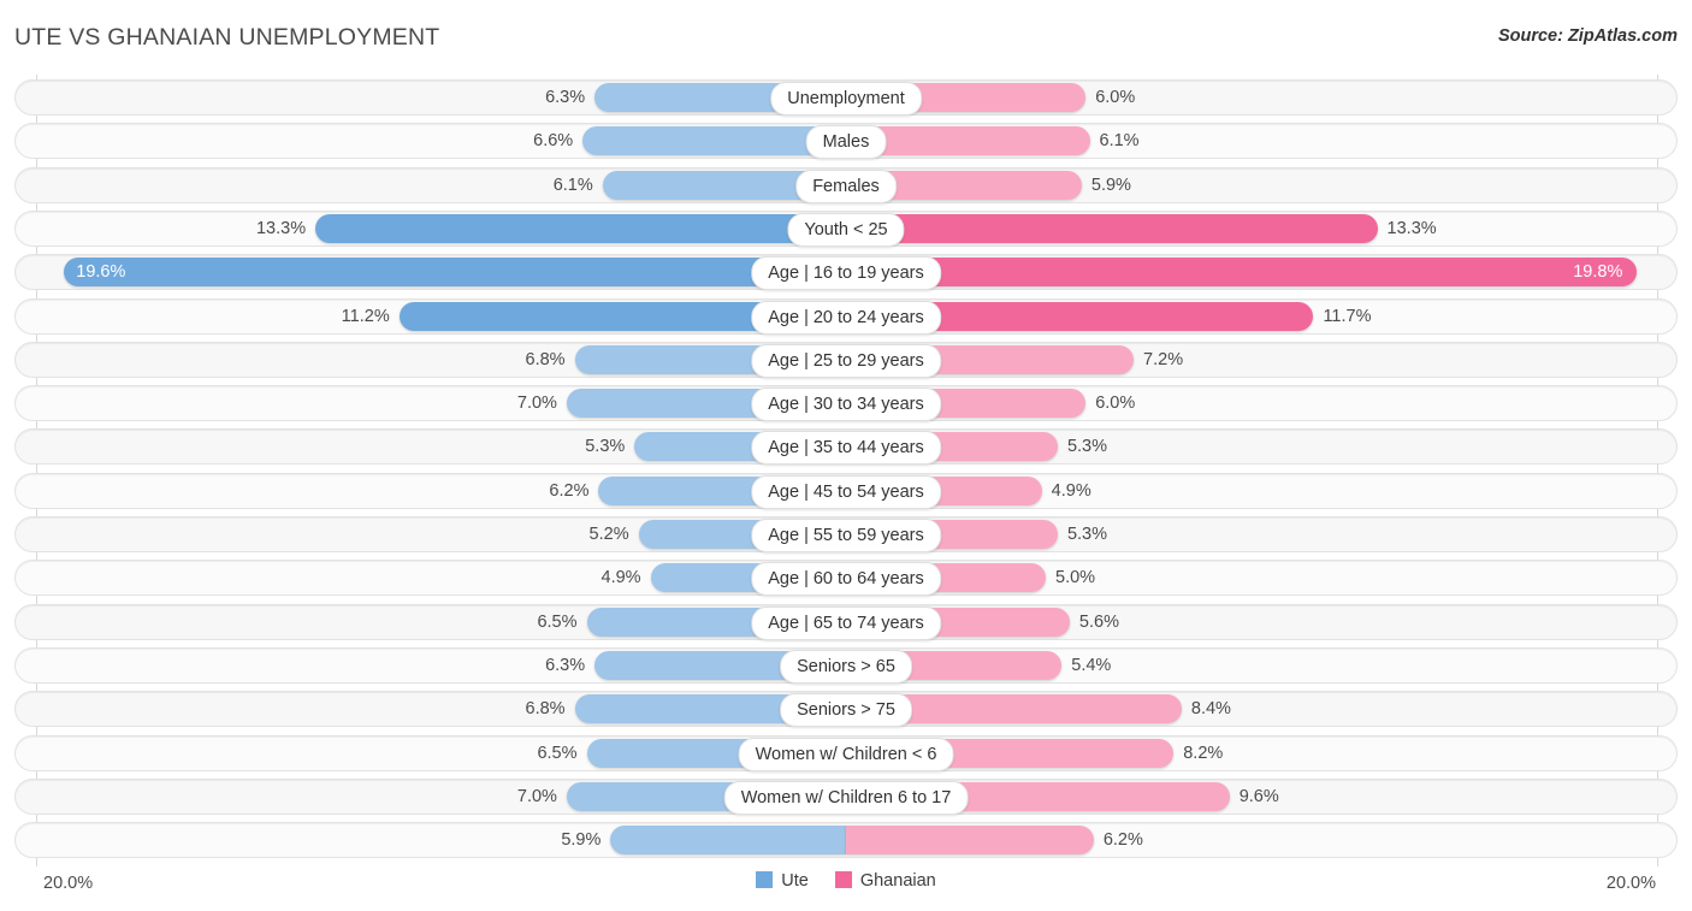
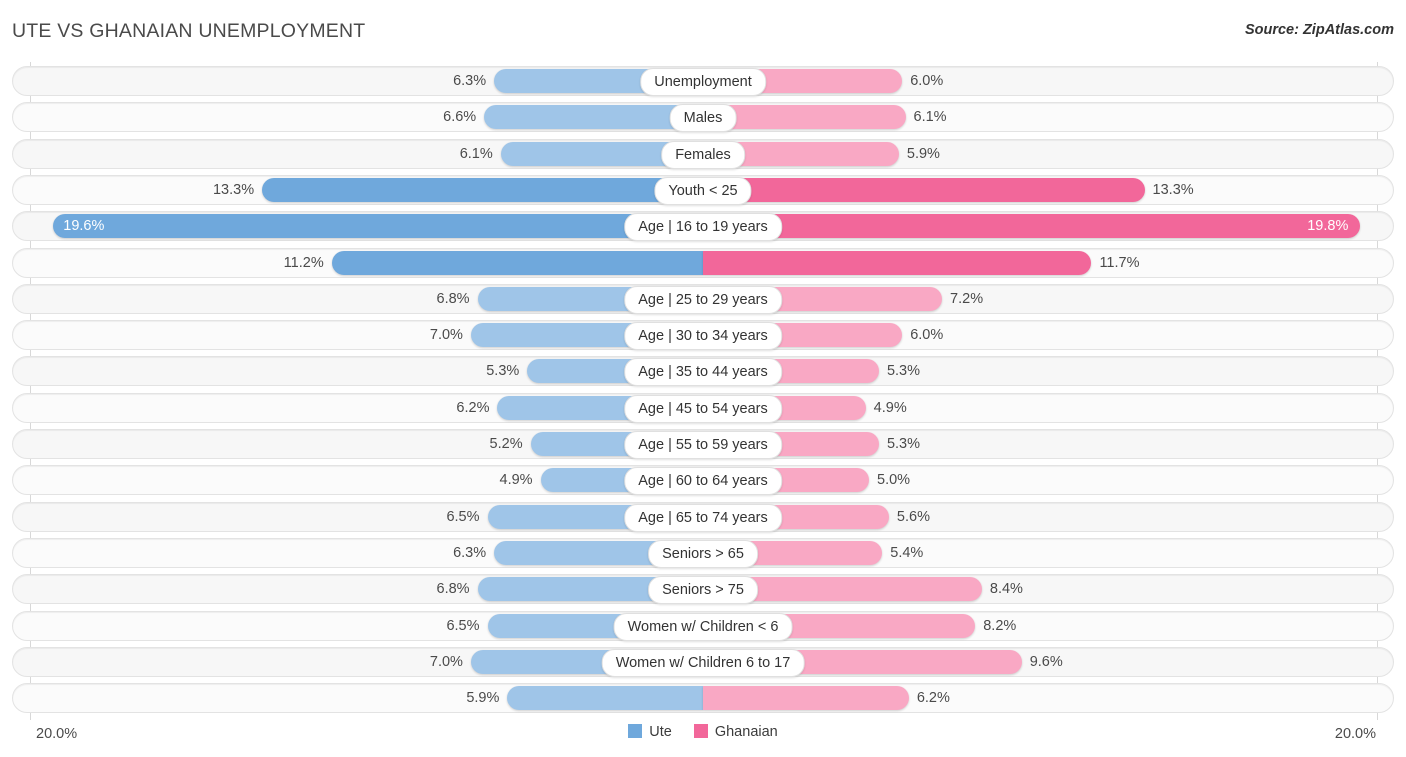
  UTE VS GHANAIAN UNEMPLOYMENT
  Source: ZipAtlas.com
  6.3%
  6.0%
  Unemployment
  6.6%
  6.1%
  Males
  6.1%
  5.9%
  Females
  13.3%
  13.3%
  Youth < 25
  19.6%
  19.8%
  Age | 16 to 19 years
  11.2%
  11.7%
- Age | 20 to 24 years
  6.8%
  7.2%
  Age | 25 to 29 years
  7.0%
  6.0%
  Age | 30 to 34 years
  5.3%
  5.3%
  Age | 35 to 44 years
  6.2%
  4.9%
  Age | 45 to 54 years
  5.2%
  5.3%
  Age | 55 to 59 years
  4.9%
  5.0%
  Age | 60 to 64 years
  6.5%
  5.6%
  Age | 65 to 74 years
  6.3%
  5.4%
  Seniors > 65
  6.8%
  8.4%
  Seniors > 75
  6.5%
  8.2%
  Women w/ Children < 6
  7.0%
  9.6%
  Women w/ Children 6 to 17
  5.9%
  6.2%
  20.0%
  20.0%
  Ute Ghanaian
